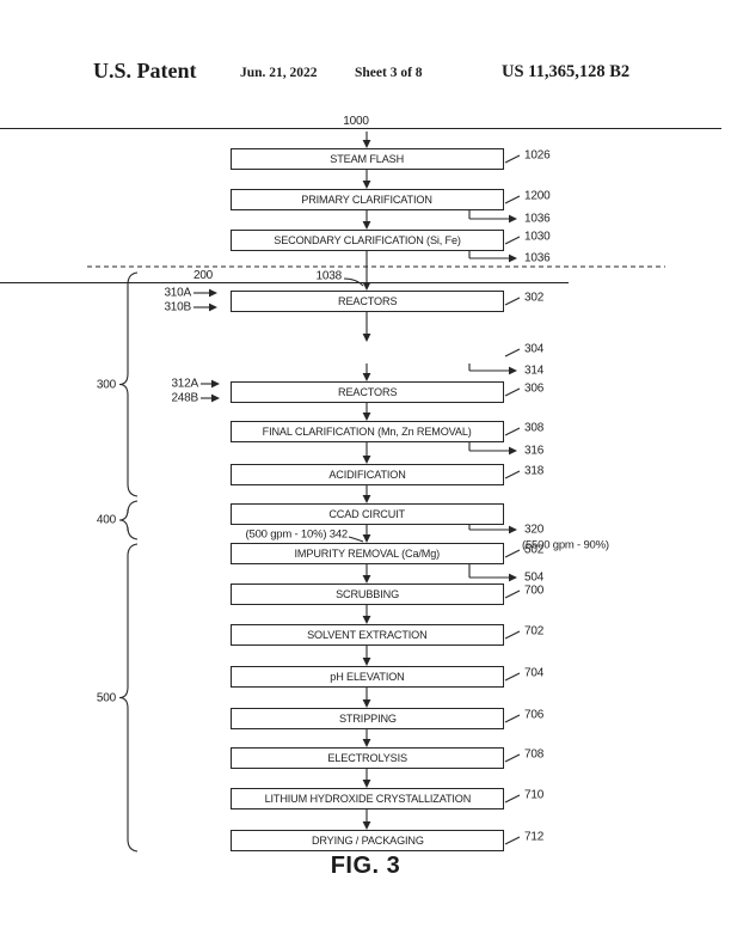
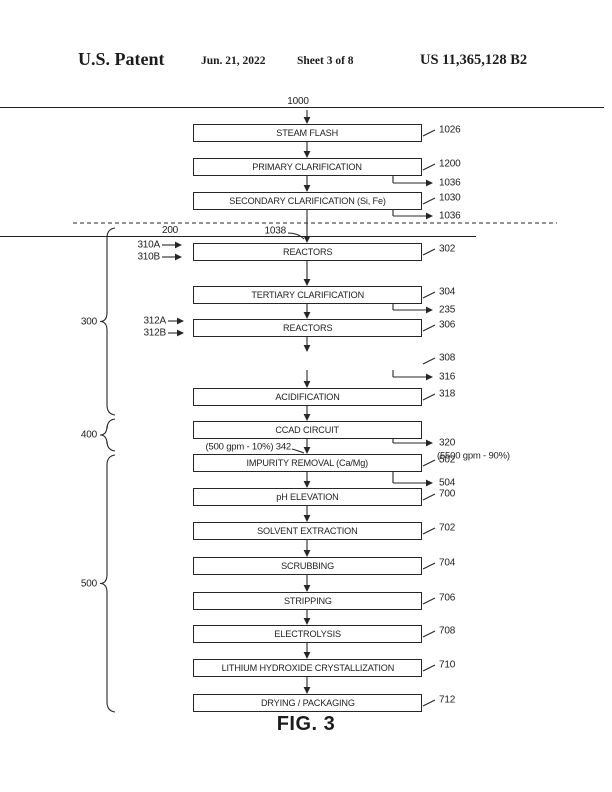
  U.S. Patent
  Jun. 21, 2022
  Sheet 3 of 8
  US 11,365,128 B2
  1000
  STEAM FLASH
  1026
  PRIMARY CLARIFICATION
  1200
  1036
  SECONDARY CLARIFICATION (Si, Fe)
  1030
  1036
  REACTORS
  302
+ TERTIARY CLARIFICATION
  304
- 314
+ 235
  REACTORS
  306
- FINAL CLARIFICATION (Mn, Zn REMOVAL)
  308
  316
  ACIDIFICATION
  318
  CCAD CIRCUIT
  320
  (5500 gpm - 90%)
  IMPURITY REMOVAL (Ca/Mg)
  502
  504
- SCRUBBING
+ pH ELEVATION
  700
  SOLVENT EXTRACTION
  702
- pH ELEVATION
+ SCRUBBING
  704
  STRIPPING
  706
  ELECTROLYSIS
  708
  LITHIUM HYDROXIDE CRYSTALLIZATION
  710
  DRYING / PACKAGING
  712
  200
  1038
  310A
  310B
  312A
- 248B
+ 312B
  (500 gpm - 10%) 342
  300
  400
  500
  FIG. 3
